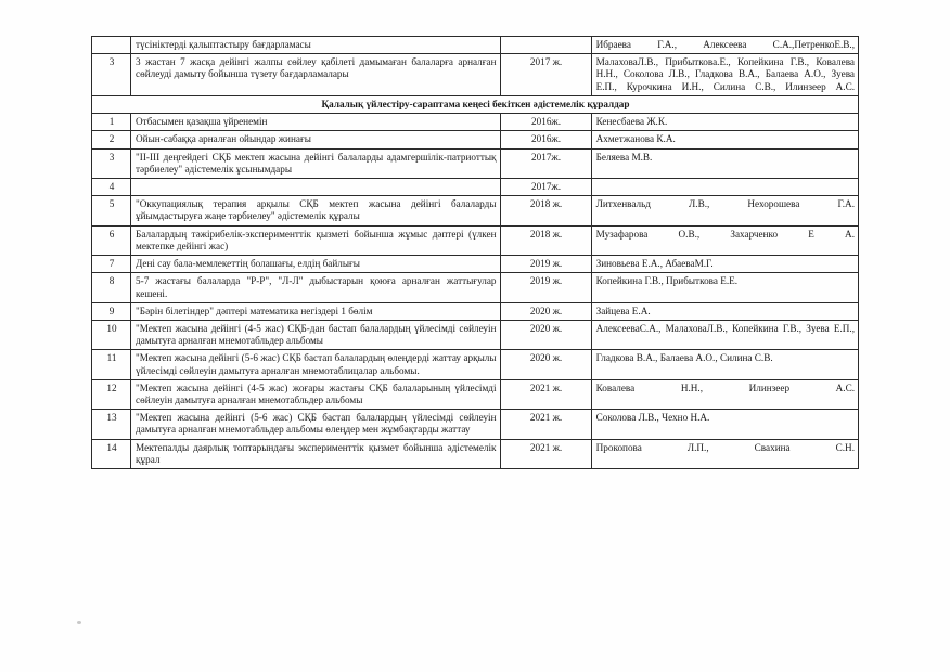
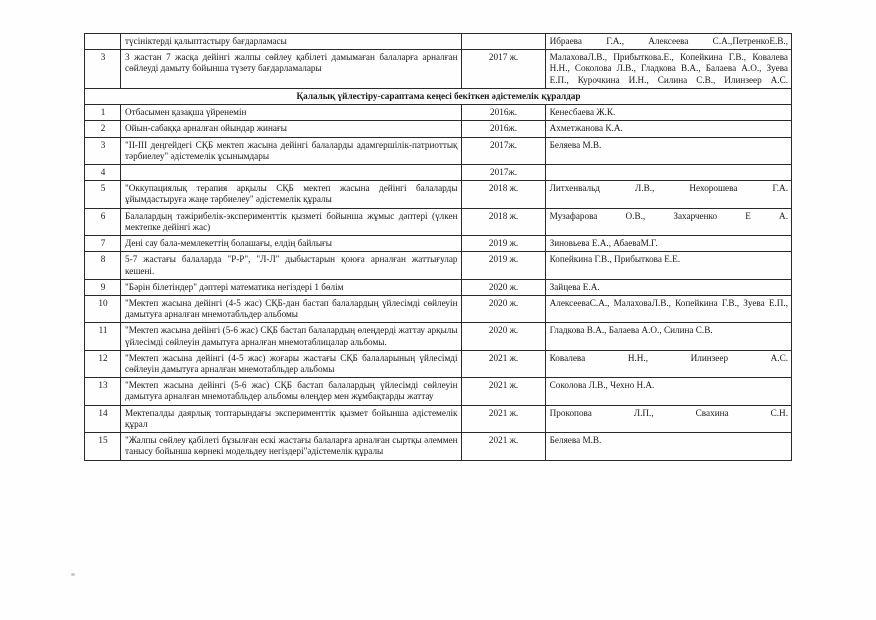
  	түсініктерді қалыптастыру бағдарламасы		Ибраева Г.А., Алексеева С.А.,ПетренкоЕ.В.,
  3	3 жастан 7 жасқа дейінгі жалпы сөйлеу қабілеті дамымаған балаларға арналған сөйлеуді дамыту бойынша түзету бағдарламалары	2017 ж.	МалаховаЛ.В., Прибыткова.Е., Копейкина Г.В., Ковалева Н.Н., Соколова Л.В., Гладкова В.А., Балаева А.О., Зуева Е.П., Курочкина И.Н., Силина С.В., Илинзеер А.С.
  Қалалық үйлестіру-сараптама кеңесі бекіткен әдістемелік құралдар
  1	Отбасымен қазақша үйренемін	2016ж.	Кенесбаева Ж.К.
  2	Ойын-сабаққа арналған ойындар жинағы	2016ж.	Ахметжанова К.А.
  3	"II-III деңгейдегі СҚБ мектеп жасына дейінгі балаларды адамгершілік-патриоттық тәрбиелеу" әдістемелік ұсынымдары	2017ж.	Беляева М.В.
  4		2017ж.
  5	"Оккупациялық терапия арқылы СҚБ мектеп жасына дейінгі балаларды ұйымдастыруға жаңе тәрбиелеу" әдістемелік құралы	2018 ж.	Литхенвальд Л.В., Нехорошева Г.А.
  6	Балалардың тәжірибелік-эксперименттік қызметі бойынша жұмыс дәптері (үлкен мектепке дейінгі жас)	2018 ж.	Музафарова О.В., Захарченко Е А.
  7	Дені сау бала-мемлекеттің болашағы, елдің байлығы	2019 ж.	Зиновьева Е.А., АбаеваМ.Г.
  8	5-7 жастағы балаларда "Р-Р", "Л-Л" дыбыстарын қоюға арналған жаттығулар кешені.	2019 ж.	Копейкина Г.В., Прибыткова Е.Е.
  9	"Бәрін білетіндер" дәптері математика негіздері 1 бөлім	2020 ж.	Зайцева Е.А.
  10	"Мектеп жасына дейінгі (4-5 жас) СҚБ-дан бастап балалардың үйлесімді сөйлеуін дамытуға арналған мнемотабльдер альбомы	2020 ж.	АлексееваС.А., МалаховаЛ.В., Копейкина Г.В., Зуева Е.П.,
  11	"Мектеп жасына дейінгі (5-6 жас) СҚБ бастап балалардың өлеңдерді жаттау арқылы үйлесімді сөйлеуін дамытуға арналған мнемотаблицалар альбомы.	2020 ж.	Гладкова В.А., Балаева А.О., Силина С.В.
  12	"Мектеп жасына дейінгі (4-5 жас) жоғары жастағы СҚБ балаларының үйлесімді сөйлеуін дамытуға арналған мнемотабльдер альбомы	2021 ж.	Ковалева Н.Н., Илинзеер А.С.
  13	"Мектеп жасына дейінгі (5-6 жас) СҚБ бастап балалардың үйлесімді сөйлеуін дамытуға арналған мнемотабльдер альбомы өлеңдер мен жұмбақтарды жаттау	2021 ж.	Соколова Л.В., Чехно Н.А.
  14	Мектепалды даярлық топтарындағы эксперименттік қызмет бойынша әдістемелік құрал	2021 ж.	Прокопова Л.П., Свахина С.Н.
+ 15	"Жалпы сөйлеу қабілеті бұзылған ескі жастағы балаларға арналған сыртқы әлеммен танысу бойынша көрнекі модельдеу негіздері"әдістемелік құралы	2021 ж.	Беляева М.В.
